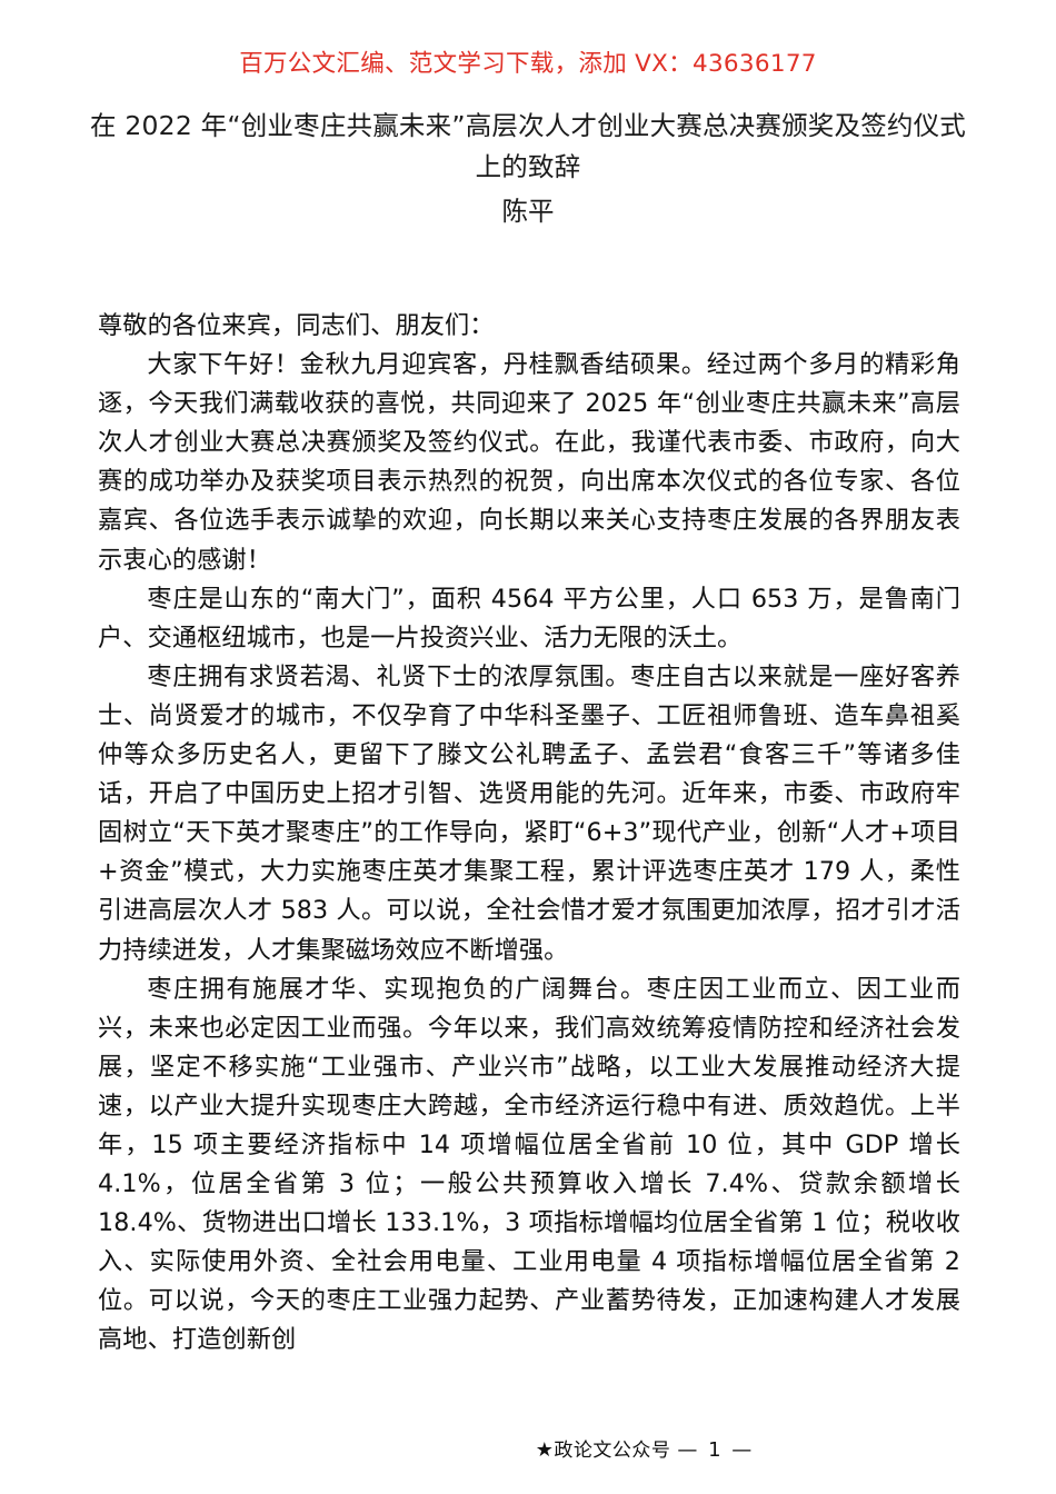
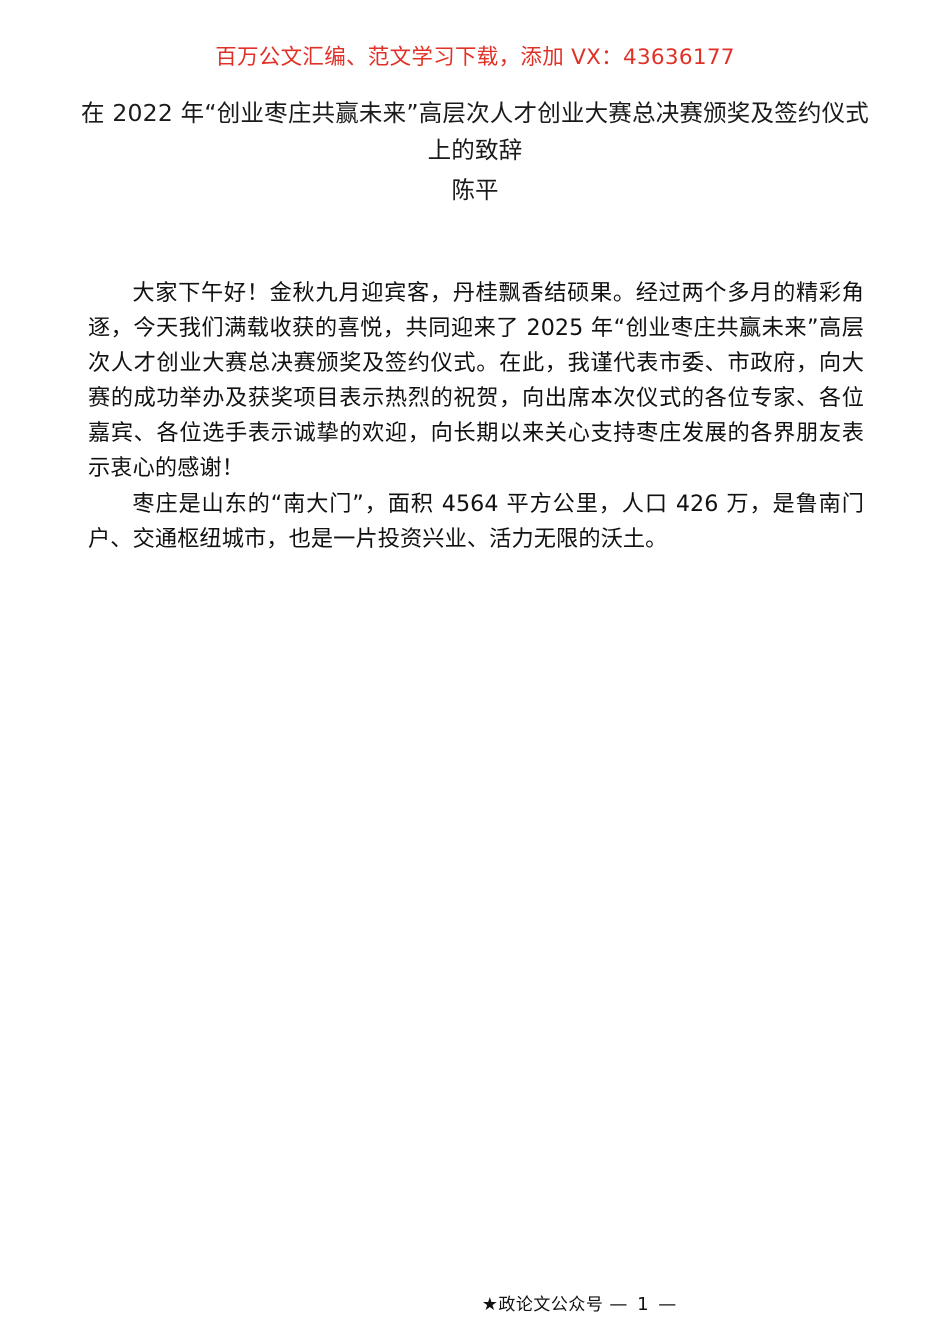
  百万公文汇编、范文学习下载，添加 VX：43636177
  在 2022 年“创业枣庄共赢未来”高层次人才创业大赛总决赛颁奖及签约仪式上的致辞
  陈平
- 尊敬的各位来宾，同志们、朋友们：
  大家下午好！金秋九月迎宾客，丹桂飘香结硕果。经过两个多月的精彩角逐，今天我们满载收获的喜悦，共同迎来了 2025 年“创业枣庄共赢未来”高层次人才创业大赛总决赛颁奖及签约仪式。在此，我谨代表市委、市政府，向大赛的成功举办及获奖项目表示热烈的祝贺，向出席本次仪式的各位专家、各位嘉宾、各位选手表示诚挚的欢迎，向长期以来关心支持枣庄发展的各界朋友表示衷心的感谢！
- 枣庄是山东的“南大门”，面积 4564 平方公里，人口 653 万，是鲁南门户、交通枢纽城市，也是一片投资兴业、活力无限的沃土。
+ 枣庄是山东的“南大门”，面积 4564 平方公里，人口 426 万，是鲁南门户、交通枢纽城市，也是一片投资兴业、活力无限的沃土。
- 枣庄拥有求贤若渴、礼贤下士的浓厚氛围。枣庄自古以来就是一座好客养士、尚贤爱才的城市，不仅孕育了中华科圣墨子、工匠祖师鲁班、造车鼻祖奚仲等众多历史名人，更留下了滕文公礼聘孟子、孟尝君“食客三千”等诸多佳话，开启了中国历史上招才引智、选贤用能的先河。近年来，市委、市政府牢固树立“天下英才聚枣庄”的工作导向，紧盯“6+3”现代产业，创新“人才+项目+资金”模式，大力实施枣庄英才集聚工程，累计评选枣庄英才 179 人，柔性引进高层次人才 583 人。可以说，全社会惜才爱才氛围更加浓厚，招才引才活力持续迸发，人才集聚磁场效应不断增强。
- 枣庄拥有施展才华、实现抱负的广阔舞台。枣庄因工业而立、因工业而兴，未来也必定因工业而强。今年以来，我们高效统筹疫情防控和经济社会发展，坚定不移实施“工业强市、产业兴市”战略，以工业大发展推动经济大提速，以产业大提升实现枣庄大跨越，全市经济运行稳中有进、质效趋优。上半年，15 项主要经济指标中 14 项增幅位居全省前 10 位，其中 GDP 增长 4.1%，位居全省第 3 位；一般公共预算收入增长 7.4%、贷款余额增长 18.4%、货物进出口增长 133.1%，3 项指标增幅均位居全省第 1 位；税收收入、实际使用外资、全社会用电量、工业用电量 4 项指标增幅位居全省第 2 位。可以说，今天的枣庄工业强力起势、产业蓄势待发，正加速构建人才发展高地、打造创新创
  ★政论文公众号 — 1 —
